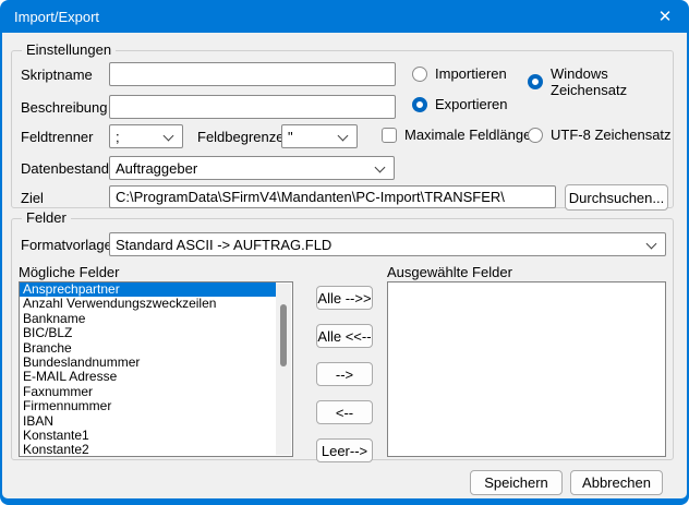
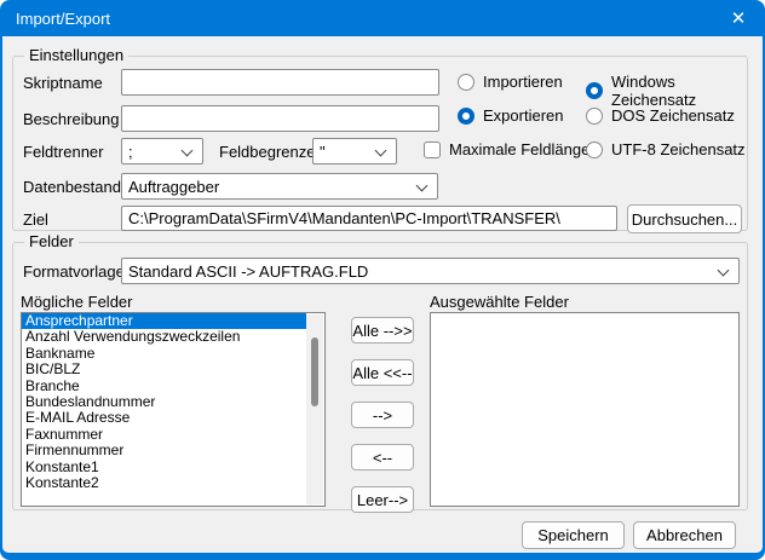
  Import/Export
  ✕
  Einstellungen
  Skriptname
  Beschreibung
  Feldtrenner
  ;
  Feldbegrenze
  "
  Maximale Feldläng
  Importieren
  Exportieren
  Windows Zeichensatz
+ DOS Zeichensatz
  UTF-8 Zeichensatz
  Datenbestand
  Auftraggeber
  Ziel
  C:\ProgramData\SFirmV4\Mandanten\PC-Import\TRANSFER\
  Durchsuchen...
  Felder
  Formatvorlag
  Standard ASCII -> AUFTRAG.FLD
  Mögliche Felder
  Ausgewählte Felder
  Ansprechpartner
  Anzahl Verwendungszweckzeilen
  Bankname
  BIC/BLZ
  Branche
  Bundeslandnummer
  E-MAIL Adresse
  Faxnummer
  Firmennummer
- IBAN
  Konstante1
  Konstante2
  Alle -->>
  Alle <<--
  -->
  <--
  Leer-->
  Speichern
  Abbrechen
